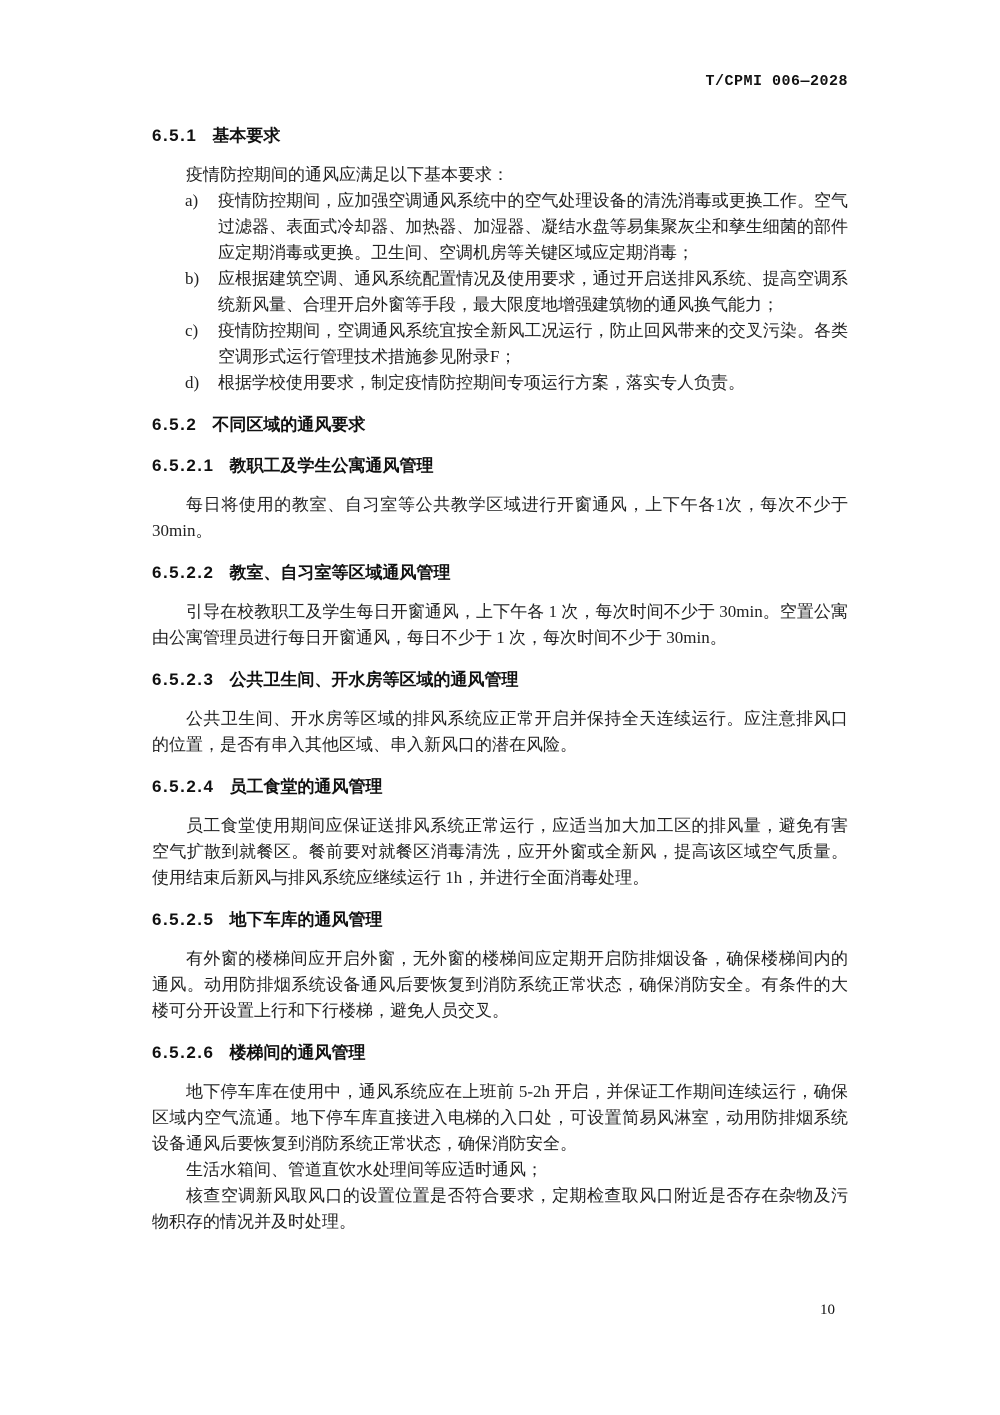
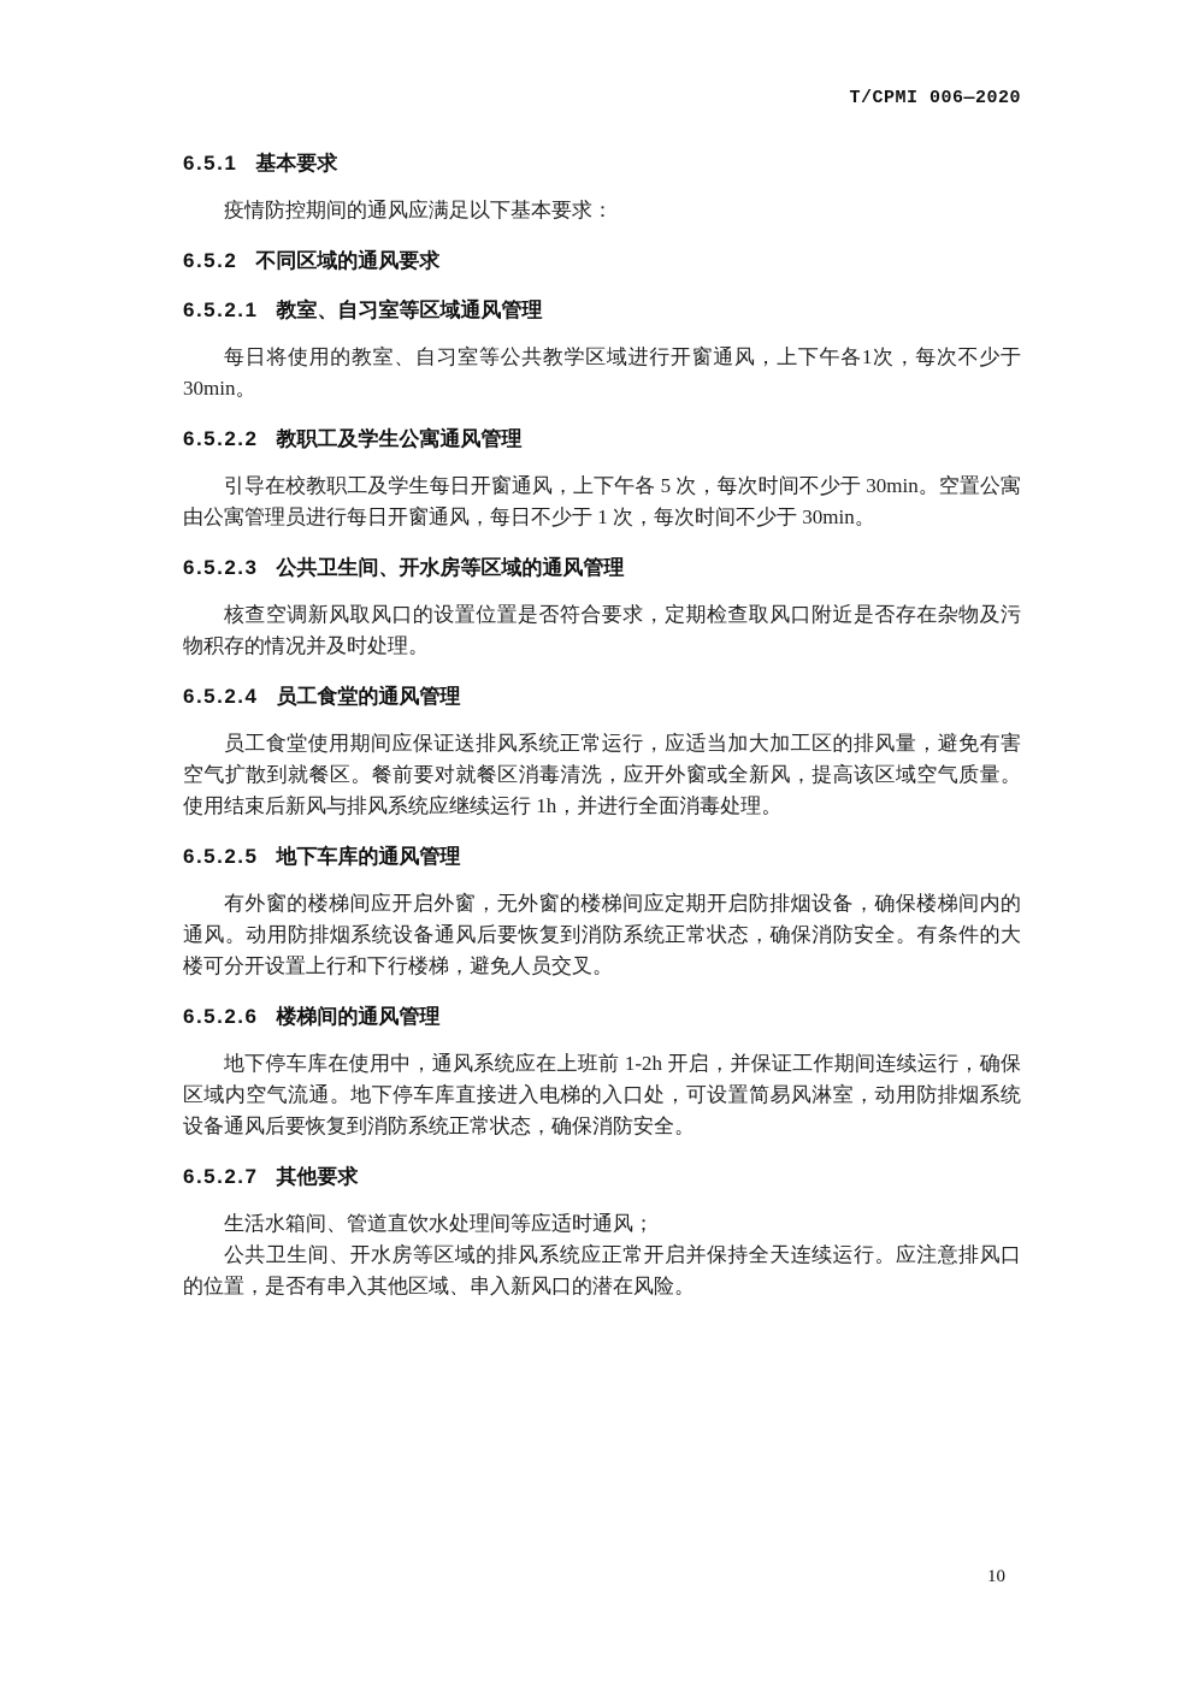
- T/CPMI 006—2028
+ T/CPMI 006—2020
  6.5.1
  基本要求
  疫情防控期间的通风应满足以下基本要求：
- a)
- 疫情防控期间，应加强空调通风系统中的空气处理设备的清洗消毒或更换工作。空气过滤器、表面式冷却器、加热器、加湿器、凝结水盘等易集聚灰尘和孳生细菌的部件应定期消毒或更换。卫生间、空调机房等关键区域应定期消毒；
- b)
- 应根据建筑空调、通风系统配置情况及使用要求，通过开启送排风系统、提高空调系统新风量、合理开启外窗等手段，最大限度地增强建筑物的通风换气能力；
- c)
- 疫情防控期间，空调通风系统宜按全新风工况运行，防止回风带来的交叉污染。各类空调形式运行管理技术措施参见附录F；
- d)
- 根据学校使用要求，制定疫情防控期间专项运行方案，落实专人负责。
  6.5.2
  不同区域的通风要求
  6.5.2.1
- 教职工及学生公寓通风管理
+ 教室、自习室等区域通风管理
  每日将使用的教室、自习室等公共教学区域进行开窗通风，上下午各1次，每次不少于30min。
  6.5.2.2
- 教室、自习室等区域通风管理
+ 教职工及学生公寓通风管理
- 引导在校教职工及学生每日开窗通风，上下午各 1 次，每次时间不少于 30min。空置公寓由公寓管理员进行每日开窗通风，每日不少于 1 次，每次时间不少于 30min。
+ 引导在校教职工及学生每日开窗通风，上下午各 5 次，每次时间不少于 30min。空置公寓由公寓管理员进行每日开窗通风，每日不少于 1 次，每次时间不少于 30min。
  6.5.2.3
  公共卫生间、开水房等区域的通风管理
- 公共卫生间、开水房等区域的排风系统应正常开启并保持全天连续运行。应注意排风口的位置，是否有串入其他区域、串入新风口的潜在风险。
+ 核查空调新风取风口的设置位置是否符合要求，定期检查取风口附近是否存在杂物及污物积存的情况并及时处理。
  6.5.2.4
  员工食堂的通风管理
  员工食堂使用期间应保证送排风系统正常运行，应适当加大加工区的排风量，避免有害空气扩散到就餐区。餐前要对就餐区消毒清洗，应开外窗或全新风，提高该区域空气质量。使用结束后新风与排风系统应继续运行 1h，并进行全面消毒处理。
  6.5.2.5
  地下车库的通风管理
  有外窗的楼梯间应开启外窗，无外窗的楼梯间应定期开启防排烟设备，确保楼梯间内的通风。动用防排烟系统设备通风后要恢复到消防系统正常状态，确保消防安全。有条件的大楼可分开设置上行和下行楼梯，避免人员交叉。
  6.5.2.6
  楼梯间的通风管理
- 地下停车库在使用中，通风系统应在上班前 5-2h 开启，并保证工作期间连续运行，确保区域内空气流通。地下停车库直接进入电梯的入口处，可设置简易风淋室，动用防排烟系统设备通风后要恢复到消防系统正常状态，确保消防安全。
+ 地下停车库在使用中，通风系统应在上班前 1-2h 开启，并保证工作期间连续运行，确保区域内空气流通。地下停车库直接进入电梯的入口处，可设置简易风淋室，动用防排烟系统设备通风后要恢复到消防系统正常状态，确保消防安全。
+ 6.5.2.7
+ 其他要求
  生活水箱间、管道直饮水处理间等应适时通风；
- 核查空调新风取风口的设置位置是否符合要求，定期检查取风口附近是否存在杂物及污物积存的情况并及时处理。
+ 公共卫生间、开水房等区域的排风系统应正常开启并保持全天连续运行。应注意排风口的位置，是否有串入其他区域、串入新风口的潜在风险。
  10
